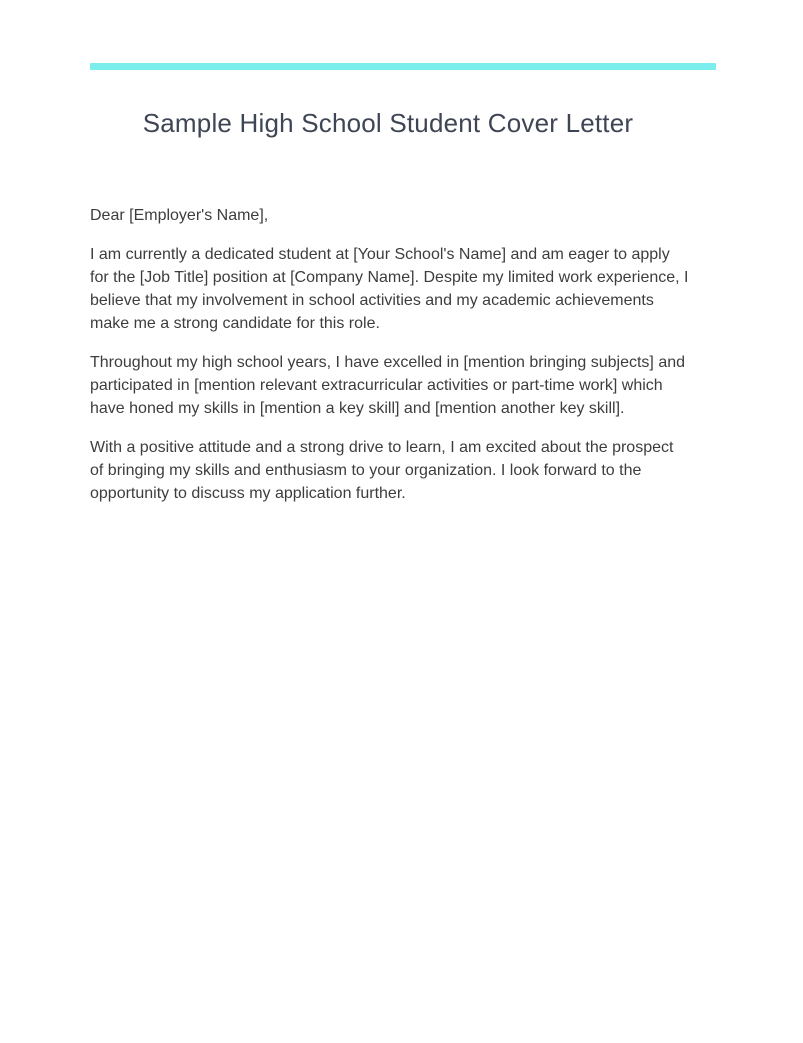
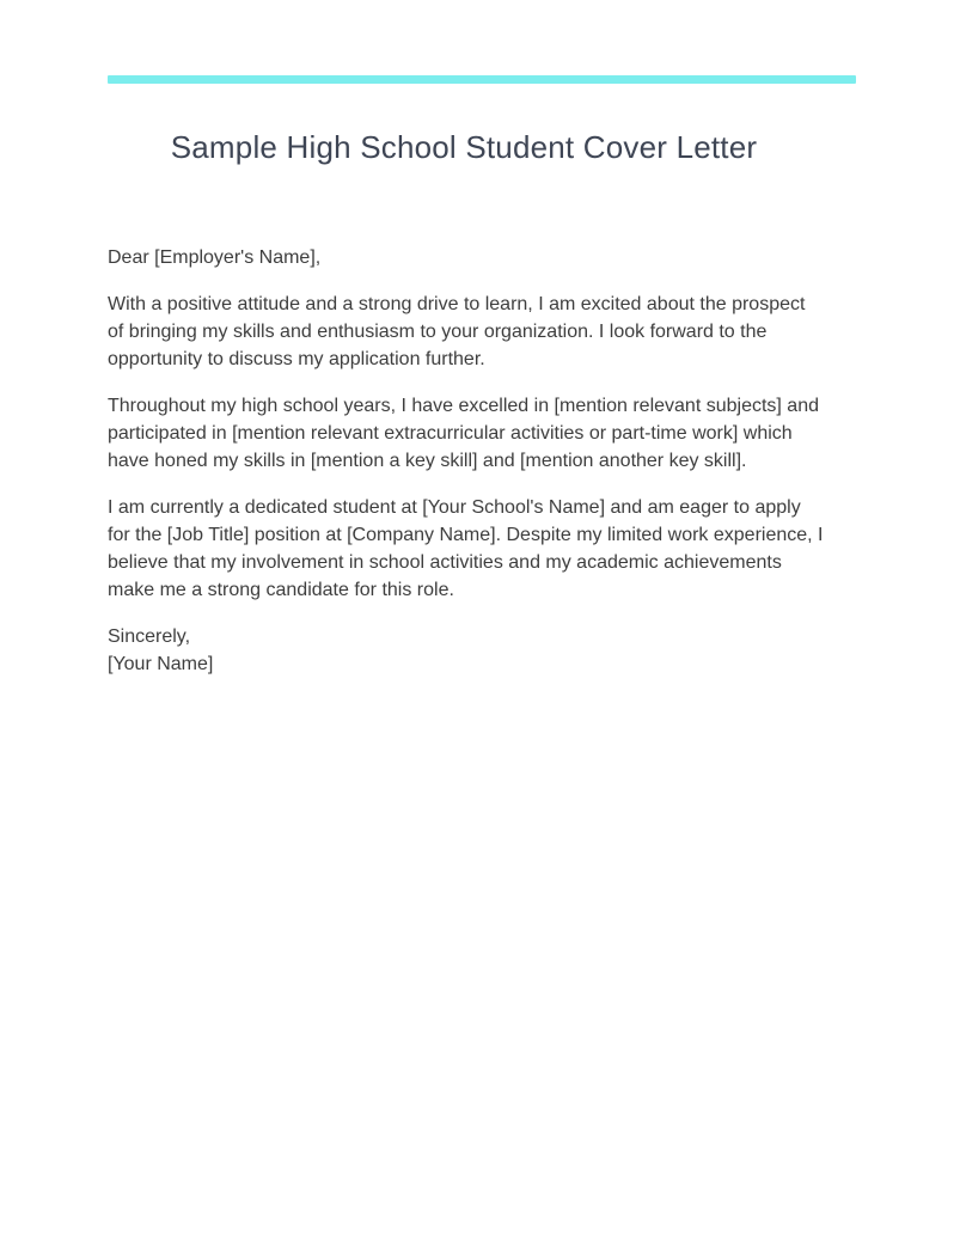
  Sample High School Student Cover Letter
  Dear [Employer's Name],
- I am currently a dedicated student at [Your School's Name] and am eager to apply for the [Job Title] position at [Company Name]. Despite my limited work experience, I believe that my involvement in school activities and my academic achievements make me a strong candidate for this role.
+ With a positive attitude and a strong drive to learn, I am excited about the prospect of bringing my skills and enthusiasm to your organization. I look forward to the opportunity to discuss my application further.
- Throughout my high school years, I have excelled in [mention bringing subjects] and participated in [mention relevant extracurricular activities or part-time work] which have honed my skills in [mention a key skill] and [mention another key skill].
+ Throughout my high school years, I have excelled in [mention relevant subjects] and participated in [mention relevant extracurricular activities or part-time work] which have honed my skills in [mention a key skill] and [mention another key skill].
- With a positive attitude and a strong drive to learn, I am excited about the prospect of bringing my skills and enthusiasm to your organization. I look forward to the opportunity to discuss my application further.
+ I am currently a dedicated student at [Your School's Name] and am eager to apply for the [Job Title] position at [Company Name]. Despite my limited work experience, I believe that my involvement in school activities and my academic achievements make me a strong candidate for this role.
+ Sincerely,
+ [Your Name]
